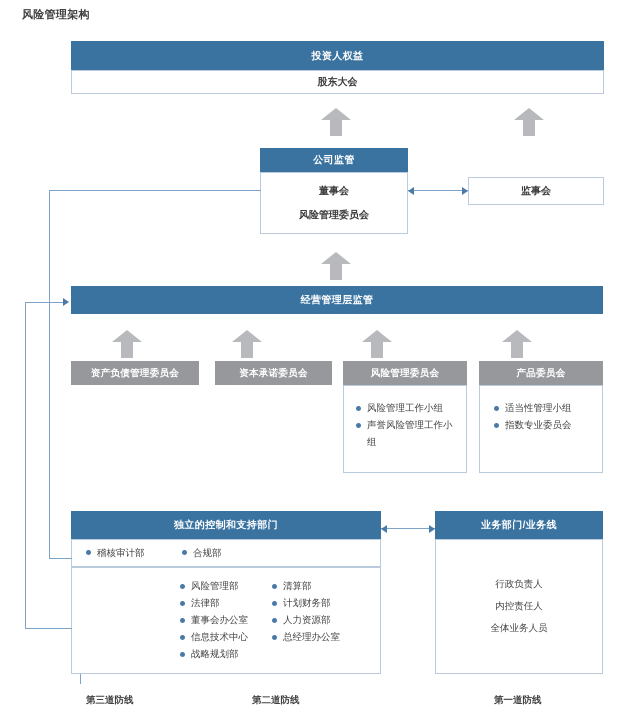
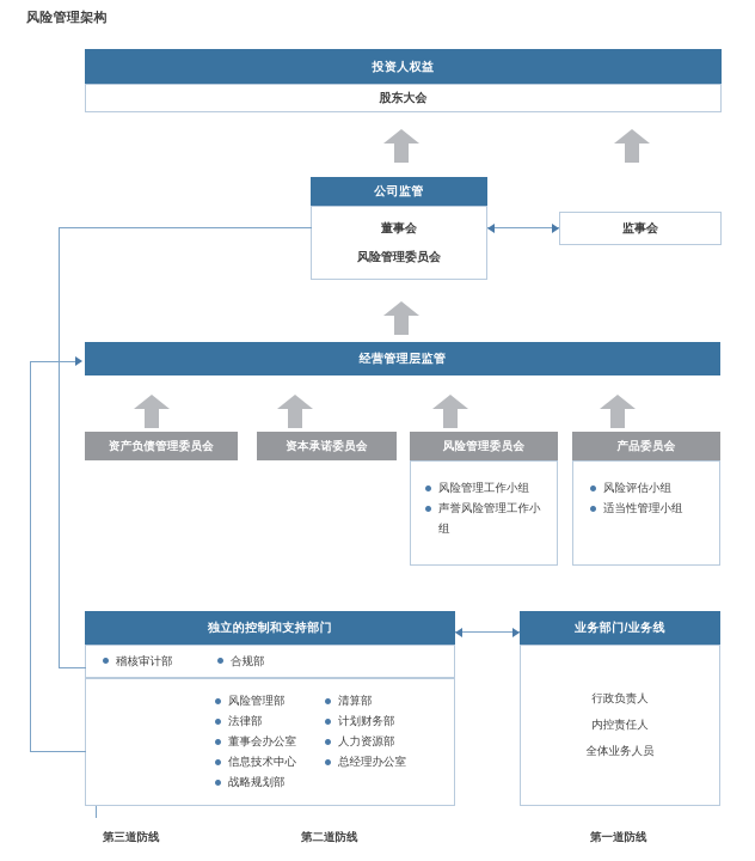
  风险管理架构
  投资人权益
  股东大会
  公司监管
  董事会
  风险管理委员会
  监事会
  经营管理层监管
  资产负债管理委员会
  资本承诺委员会
  风险管理委员会
  风险管理工作小组
  声誉风险管理工作小组
  产品委员会
+ 风险评估小组
  适当性管理小组
- 指数专业委员会
  独立的控制和支持部门
  稽核审计部
  合规部
  风险管理部
  法律部
  董事会办公室
  信息技术中心
  战略规划部
  清算部
  计划财务部
  人力资源部
  总经理办公室
  业务部门/业务线
  行政负责人
  内控责任人
  全体业务人员
  第三道防线
  第二道防线
  第一道防线
